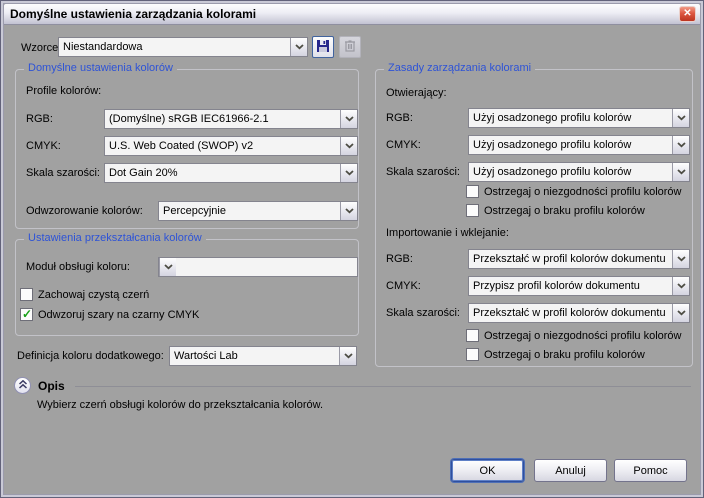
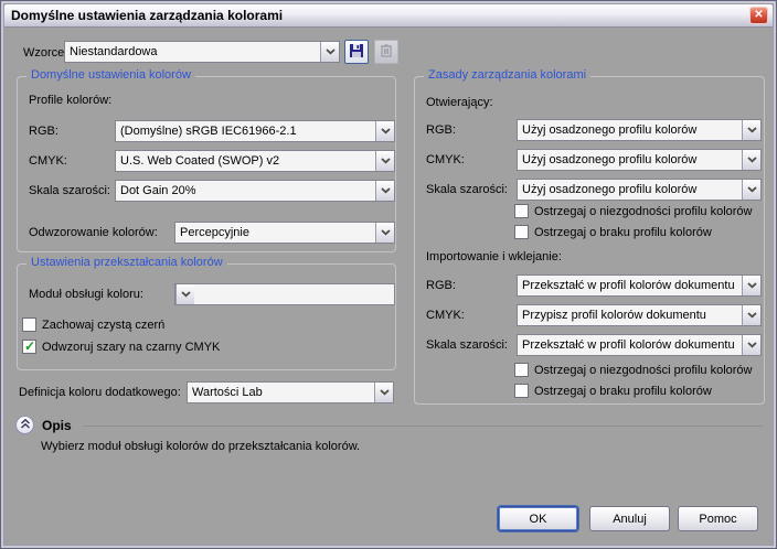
  Domyślne ustawienia zarządzania kolorami
  ✕
  Wzorce
  Niestandardowa
  Domyślne ustawienia kolorów
  Profile kolorów:
  RGB:
  (Domyślne) sRGB IEC61966-2.1
  CMYK:
  U.S. Web Coated (SWOP) v2
  Skala szarości:
  Dot Gain 20%
  Odwzorowanie kolorów:
  Percepcyjnie
  Ustawienia przekształcania kolorów
  Moduł obsługi koloru:
  Zachowaj czystą czerń
  Odwzoruj szary na czarny CMYK
  Definicja koloru dodatkowego:
  Wartości Lab
  Zasady zarządzania kolorami
  Otwierający:
  RGB:
  Użyj osadzonego profilu kolorów
  CMYK:
  Użyj osadzonego profilu kolorów
  Skala szarości:
  Użyj osadzonego profilu kolorów
  Ostrzegaj o niezgodności profilu kolorów
  Ostrzegaj o braku profilu kolorów
  Importowanie i wklejanie:
  RGB:
  Przekształć w profil kolorów dokumentu
  CMYK:
  Przypisz profil kolorów dokumentu
  Skala szarości:
  Przekształć w profil kolorów dokumentu
  Ostrzegaj o niezgodności profilu kolorów
  Ostrzegaj o braku profilu kolorów
  Opis
- Wybierz czerń obsługi kolorów do przekształcania kolorów.
+ Wybierz moduł obsługi kolorów do przekształcania kolorów.
  OK
  Anuluj
  Pomoc
